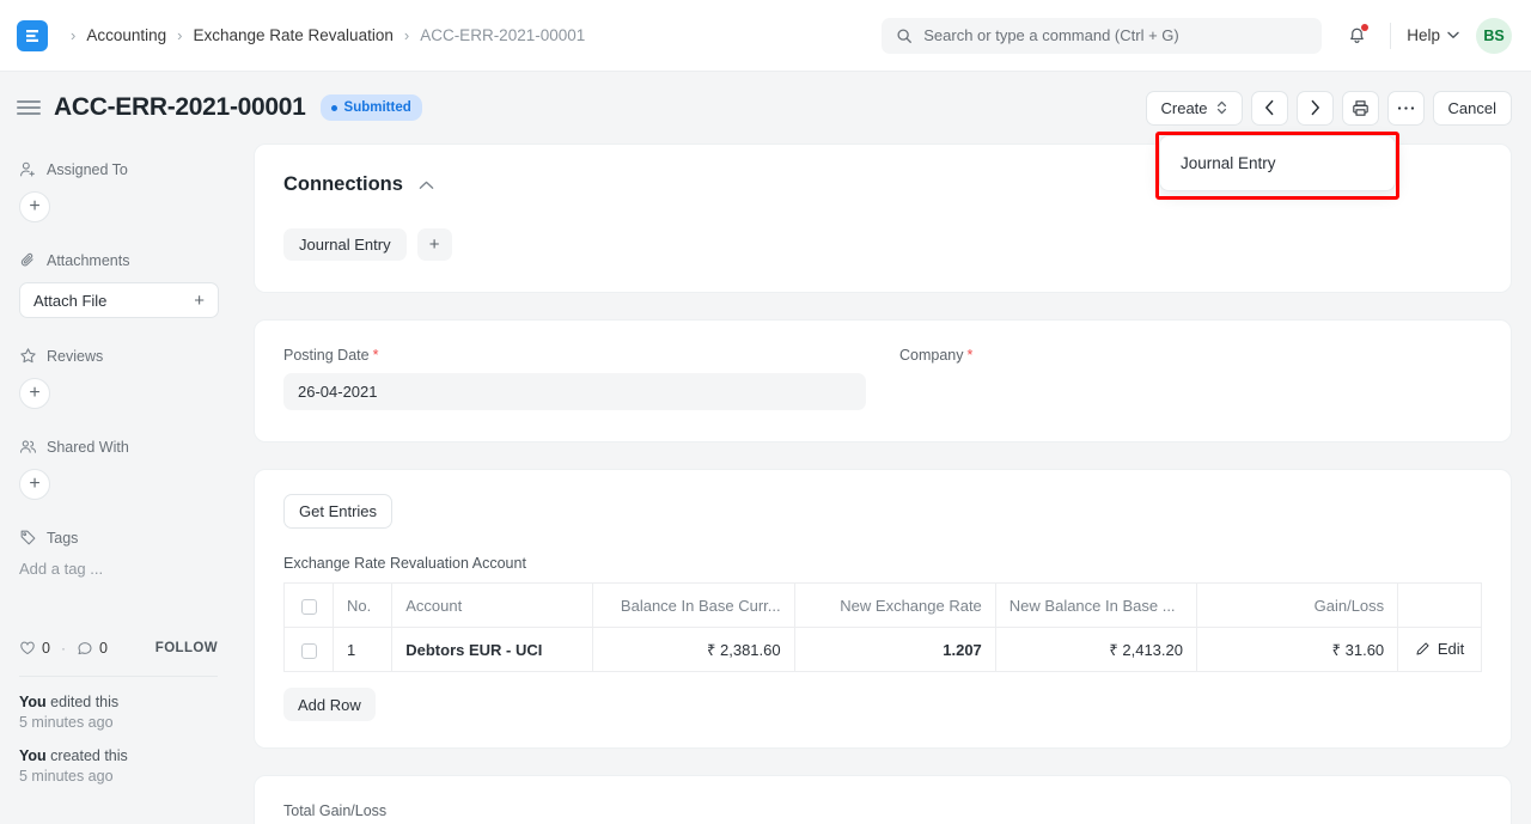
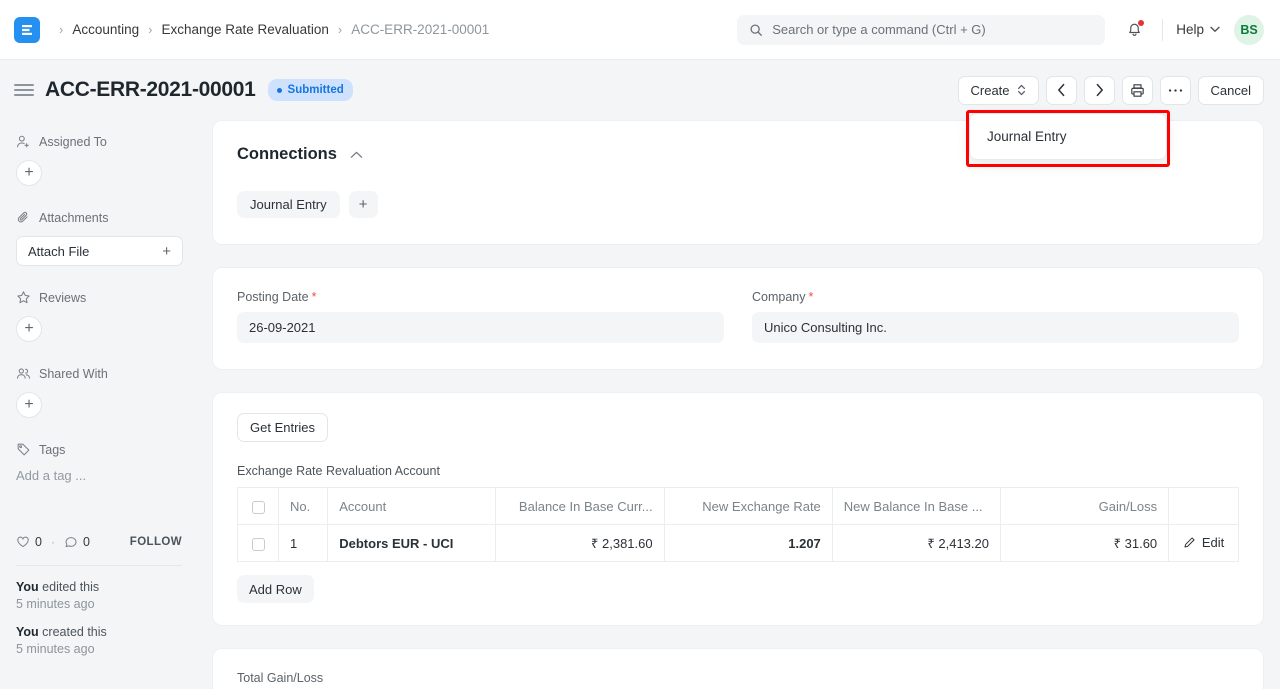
  ›
  Accounting
  ›
  Exchange Rate Revaluation
  ›
  ACC-ERR-2021-00001
  Search or type a command (Ctrl + G)
  Help
  BS
  ACC-ERR-2021-00001
  Submitted
  Create
  Cancel
  Journal Entry
  Assigned To
  +
  Attachments
  Attach File
  +
  Reviews
  +
  Shared With
  +
  Tags
  Add a tag ...
  0
  ·
  0
  FOLLOW
  You edited this
  5 minutes ago
  You created this
  5 minutes ago
  Connections
  Journal Entry
  +
  Posting Date *
- 26-04-2021
+ 26-09-2021
  Company *
+ Unico Consulting Inc.
  Get Entries
  Exchange Rate Revaluation Account
  	No.	Account	Balance In Base Curr...	New Exchange Rate	New Balance In Base ...	Gain/Loss
  	1	Debtors EUR - UCI	₹ 2,381.60	1.207	₹ 2,413.20	₹ 31.60	Edit
  Add Row
  Total Gain/Loss
